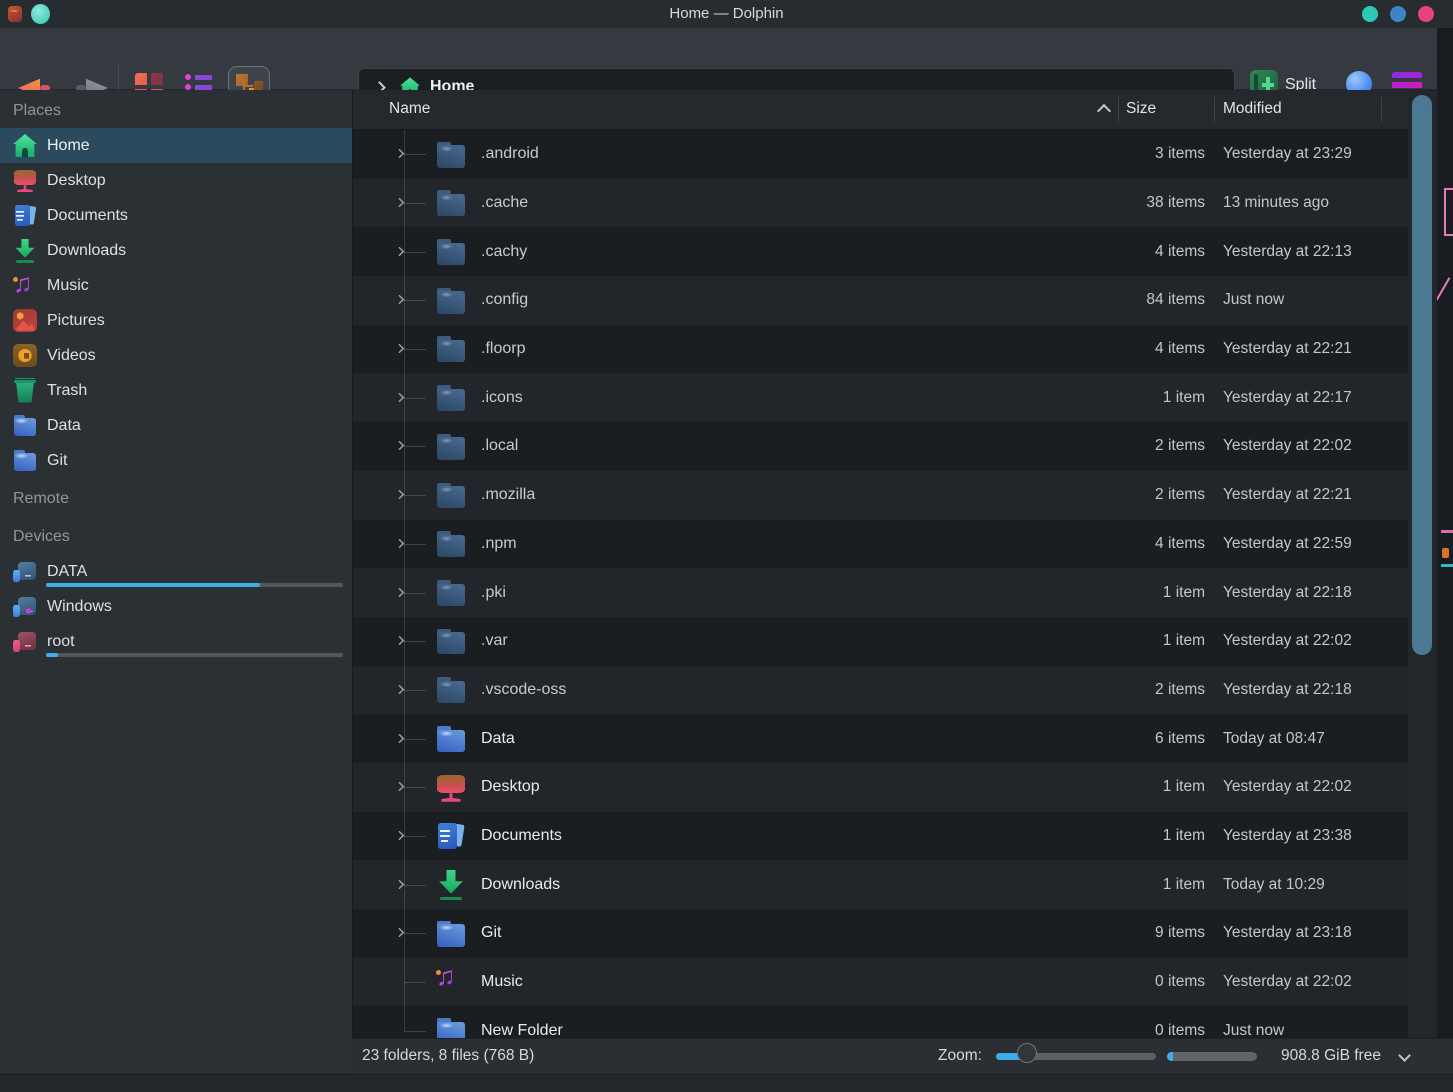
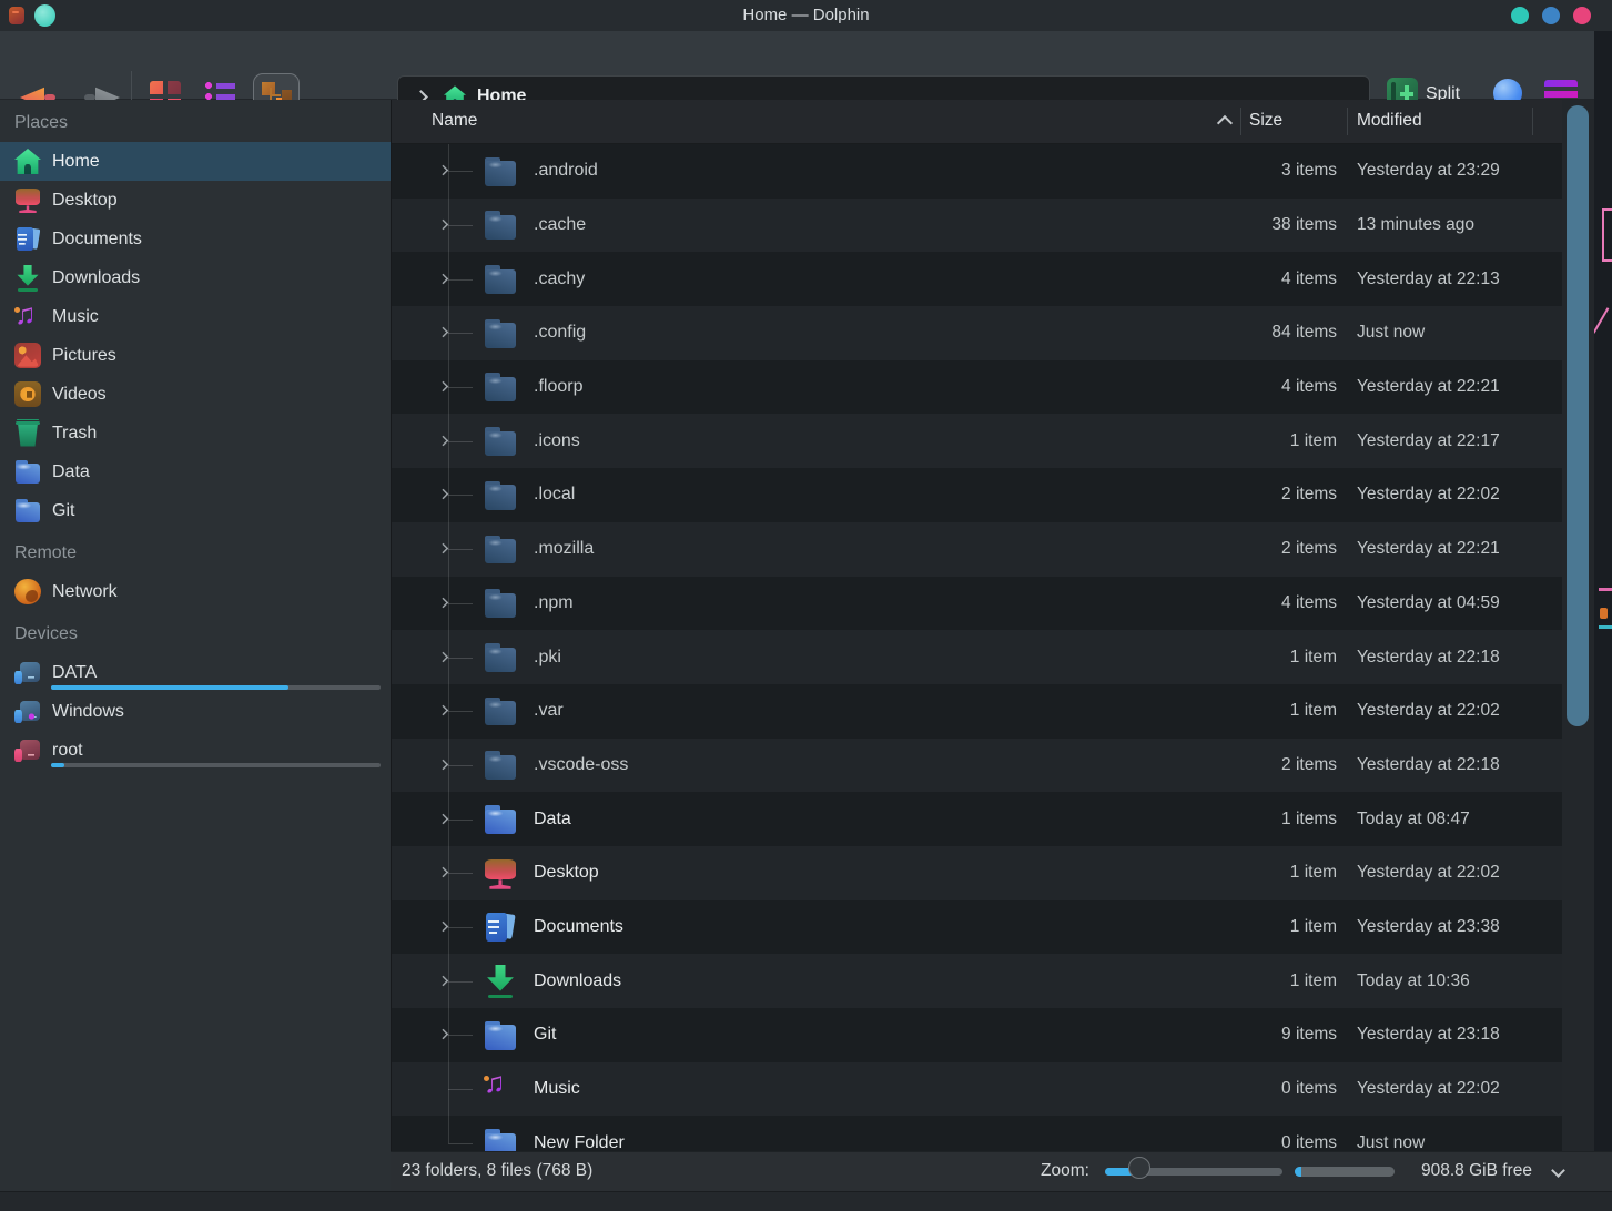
  Home — Dolphin
  Home
  Split
  Places
  Home
  Desktop
  Documents
  Downloads
  Music
  Pictures
  Videos
  Trash
  Data
  Git
  Remote
+ Network
  Devices
  DATA
  Windows
  root
  Name
  Size
  Modified
  .android
  3 items
  Yesterday at 23:29
  .cache
  38 items
  13 minutes ago
  .cachy
  4 items
  Yesterday at 22:13
  .config
  84 items
  Just now
  .floorp
  4 items
  Yesterday at 22:21
  .icons
  1 item
  Yesterday at 22:17
  .local
  2 items
  Yesterday at 22:02
  .mozilla
  2 items
  Yesterday at 22:21
  .npm
  4 items
- Yesterday at 22:59
+ Yesterday at 04:59
  .pki
  1 item
  Yesterday at 22:18
  .var
  1 item
  Yesterday at 22:02
  .vscode-oss
  2 items
  Yesterday at 22:18
  Data
- 6 items
+ 1 items
  Today at 08:47
  Desktop
  1 item
  Yesterday at 22:02
  Documents
  1 item
  Yesterday at 23:38
  Downloads
  1 item
- Today at 10:29
+ Today at 10:36
  Git
  9 items
  Yesterday at 23:18
  Music
  0 items
  Yesterday at 22:02
  New Folder
  0 items
  Just now
  23 folders, 8 files (768 B)
  Zoom:
  908.8 GiB free
